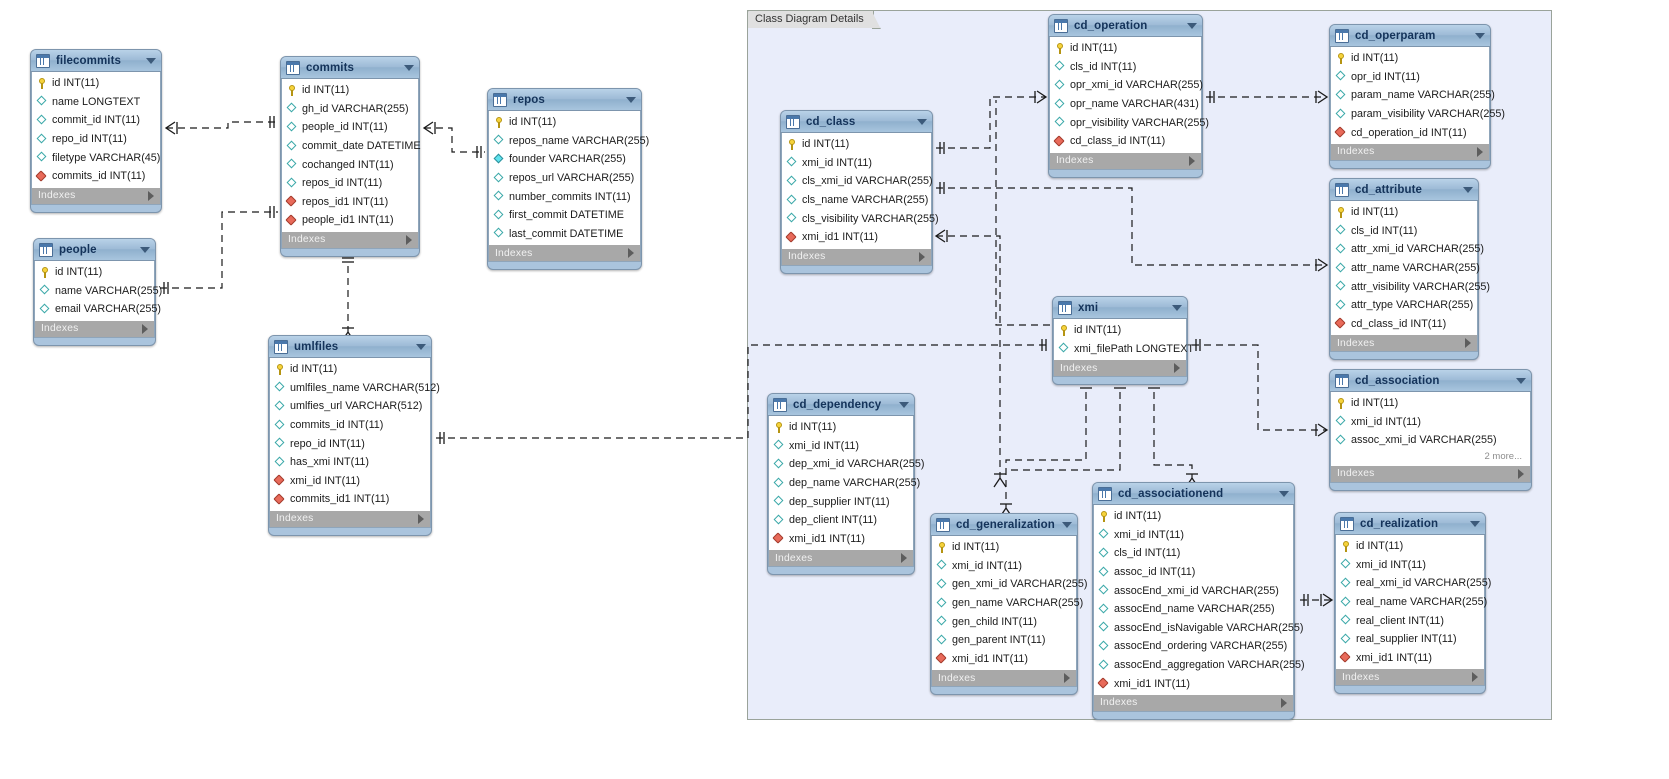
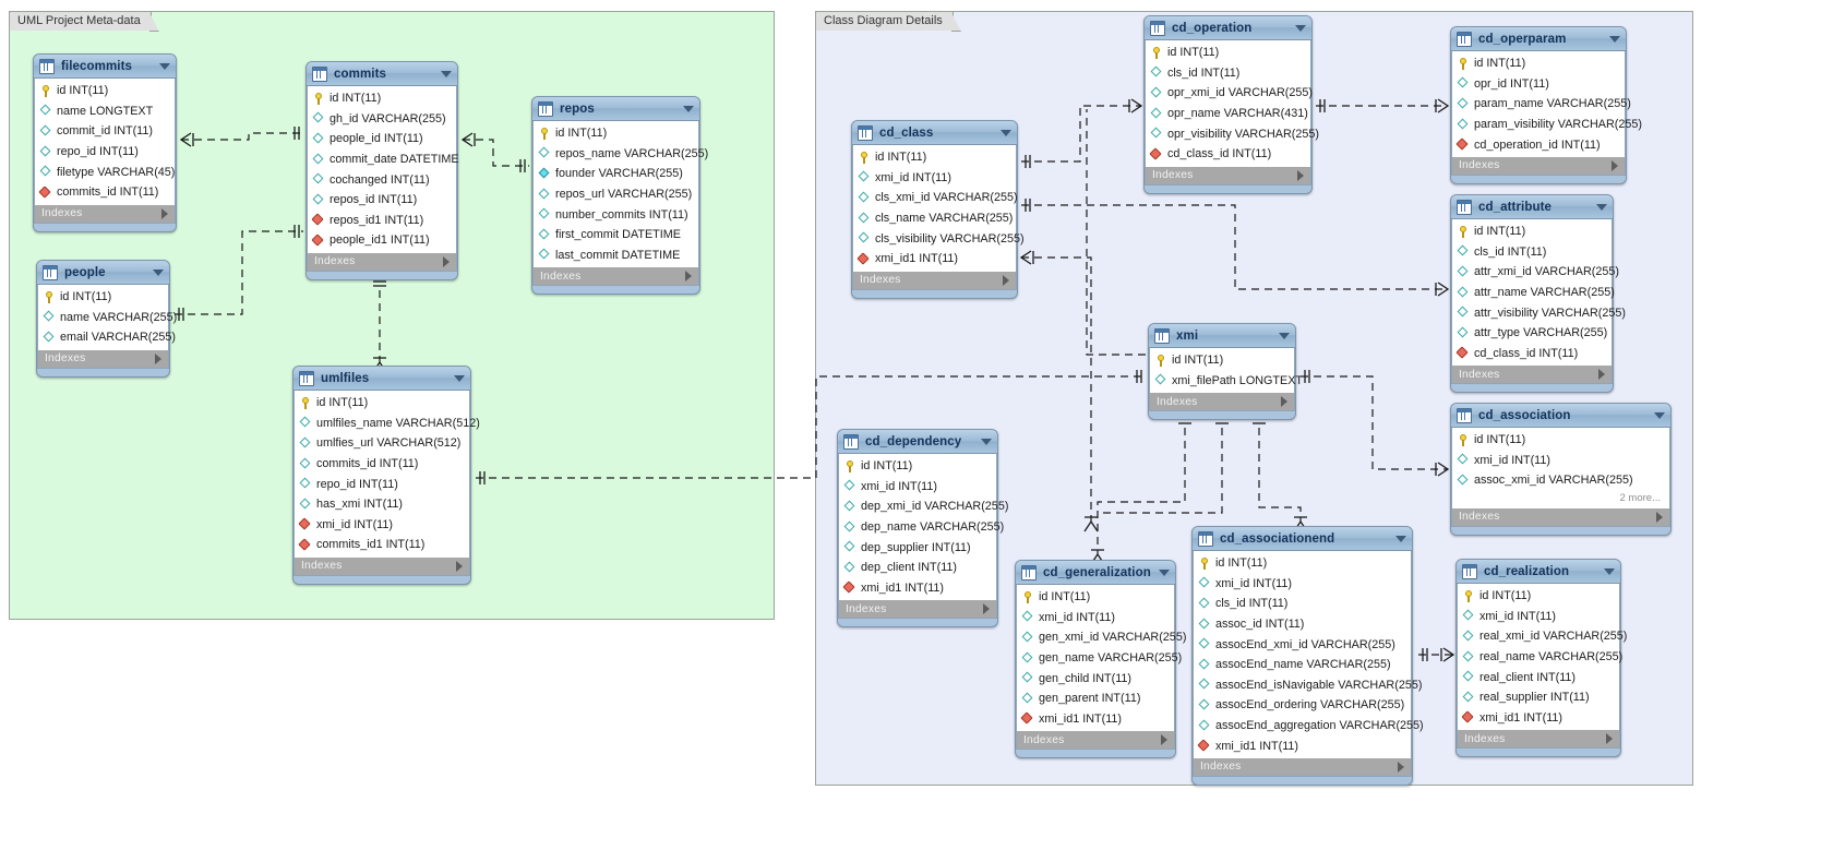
+ UML Project Meta-data
  Class Diagram Details
  filecommits
  id INT(11)
  name LONGTEXT
  commit_id INT(11)
  repo_id INT(11)
  filetype VARCHAR(45)
  commits_id INT(11)
  Indexes
  commits
  id INT(11)
  gh_id VARCHAR(255)
  people_id INT(11)
  commit_date DATETIME
  cochanged INT(11)
  repos_id INT(11)
  repos_id1 INT(11)
  people_id1 INT(11)
  Indexes
  repos
  id INT(11)
  repos_name VARCHAR(255)
  founder VARCHAR(255)
  repos_url VARCHAR(255)
  number_commits INT(11)
  first_commit DATETIME
  last_commit DATETIME
  Indexes
  people
  id INT(11)
  name VARCHAR(255)
  email VARCHAR(255)
  Indexes
  umlfiles
  id INT(11)
  umlfiles_name VARCHAR(512)
  umlfies_url VARCHAR(512)
  commits_id INT(11)
  repo_id INT(11)
  has_xmi INT(11)
  xmi_id INT(11)
  commits_id1 INT(11)
  Indexes
  cd_class
  id INT(11)
  xmi_id INT(11)
  cls_xmi_id VARCHAR(255)
  cls_name VARCHAR(255)
  cls_visibility VARCHAR(255)
  xmi_id1 INT(11)
  Indexes
  cd_operation
  id INT(11)
  cls_id INT(11)
  opr_xmi_id VARCHAR(255)
  opr_name VARCHAR(431)
  opr_visibility VARCHAR(255)
  cd_class_id INT(11)
  Indexes
  cd_operparam
  id INT(11)
  opr_id INT(11)
  param_name VARCHAR(255)
  param_visibility VARCHAR(255)
  cd_operation_id INT(11)
  Indexes
  cd_attribute
  id INT(11)
  cls_id INT(11)
  attr_xmi_id VARCHAR(255)
  attr_name VARCHAR(255)
  attr_visibility VARCHAR(255)
  attr_type VARCHAR(255)
  cd_class_id INT(11)
  Indexes
  cd_association
  id INT(11)
  xmi_id INT(11)
  assoc_xmi_id VARCHAR(255)
  2 more...
  Indexes
  xmi
  id INT(11)
  xmi_filePath LONGTEXT
  Indexes
  cd_dependency
  id INT(11)
  xmi_id INT(11)
  dep_xmi_id VARCHAR(255)
  dep_name VARCHAR(255)
  dep_supplier INT(11)
  dep_client INT(11)
  xmi_id1 INT(11)
  Indexes
  cd_generalization
  id INT(11)
  xmi_id INT(11)
  gen_xmi_id VARCHAR(255)
  gen_name VARCHAR(255)
  gen_child INT(11)
  gen_parent INT(11)
  xmi_id1 INT(11)
  Indexes
  cd_associationend
  id INT(11)
  xmi_id INT(11)
  cls_id INT(11)
  assoc_id INT(11)
  assocEnd_xmi_id VARCHAR(255)
  assocEnd_name VARCHAR(255)
  assocEnd_isNavigable VARCHAR(255)
  assocEnd_ordering VARCHAR(255)
  assocEnd_aggregation VARCHAR(255)
  xmi_id1 INT(11)
  Indexes
  cd_realization
  id INT(11)
  xmi_id INT(11)
  real_xmi_id VARCHAR(255)
  real_name VARCHAR(255)
  real_client INT(11)
  real_supplier INT(11)
  xmi_id1 INT(11)
  Indexes
